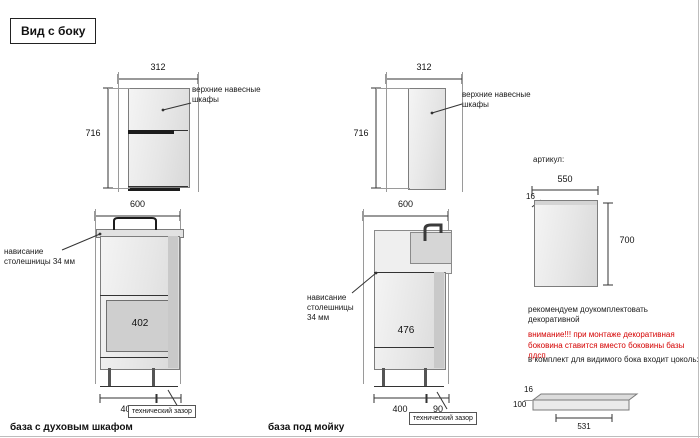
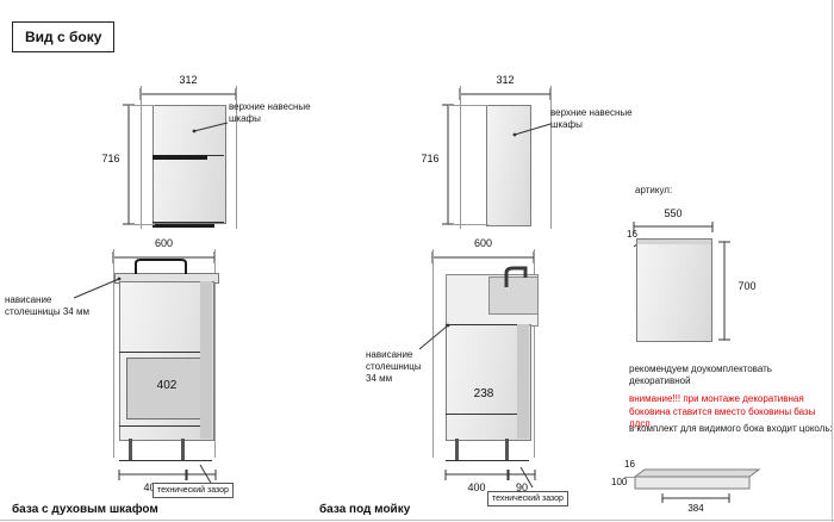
  Вид с боку
  312
  716
  верхние навесные
  шкафы
  600
  402
  нависание
  столешницы 34 мм
  база с духовым шкафом
  312
  716
  верхние навесные
  шкафы
  600
- 476
+ 238
  нависание
  столешницы
  34 мм
  400
  90
  база под мойку
  артикул:
  550
  16
  700
  рекомендуем доукомплектовать декоративной
  внимание!!! при монтаже декоративная
  боковина ставится вместо боковины базы лдсп
  в комплект для видимого бока входит цоколь:
  16
  100
- 531
+ 384
